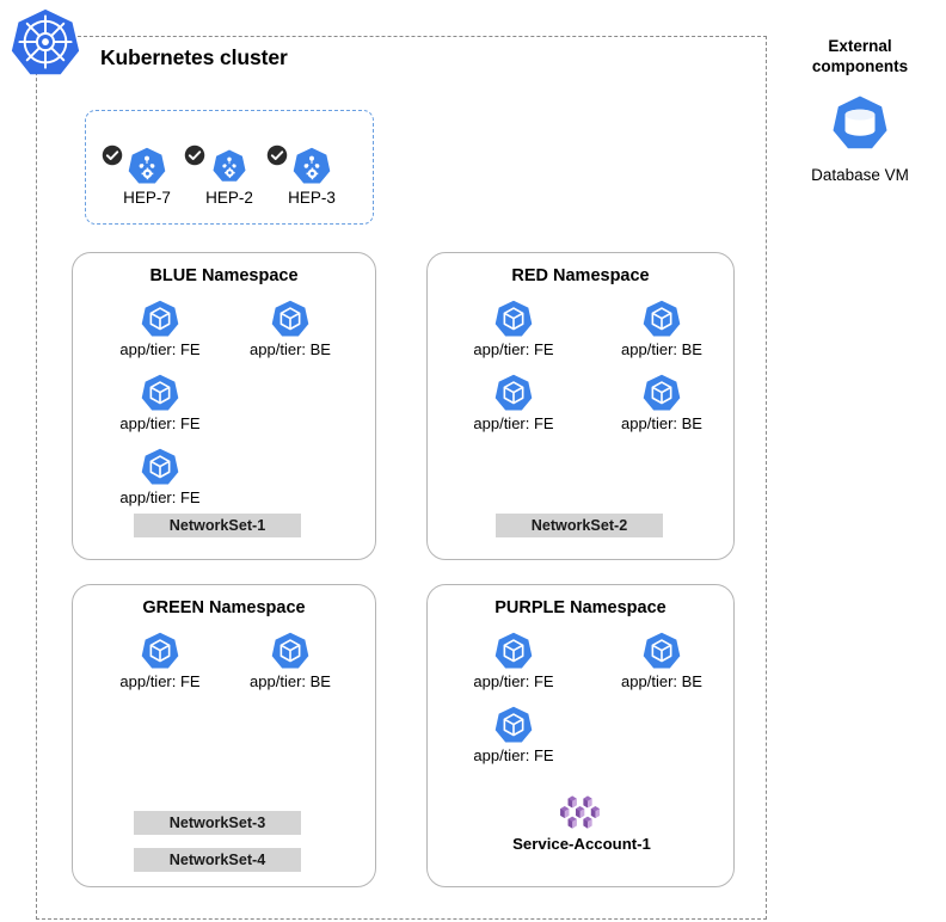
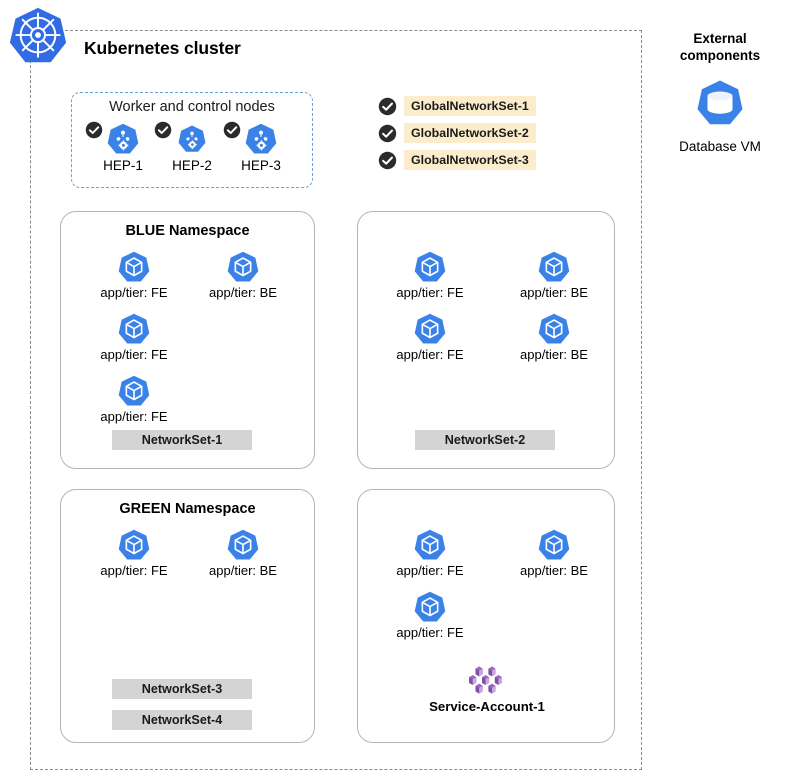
  Kubernetes cluster
+ Worker and control nodes
- HEP-7
+ HEP-1
  HEP-2
  HEP-3
+ GlobalNetworkSet-1
+ GlobalNetworkSet-2
+ GlobalNetworkSet-3
  External
  components
  Database VM
  BLUE Namespace
  app/tier: FE
  app/tier: BE
  app/tier: FE
  app/tier: FE
  NetworkSet-1
- RED Namespace
  app/tier: FE
  app/tier: BE
  app/tier: FE
  app/tier: BE
  NetworkSet-2
  GREEN Namespace
  app/tier: FE
  app/tier: BE
  NetworkSet-3
  NetworkSet-4
- PURPLE Namespace
  app/tier: FE
  app/tier: BE
  app/tier: FE
  Service-Account-1
